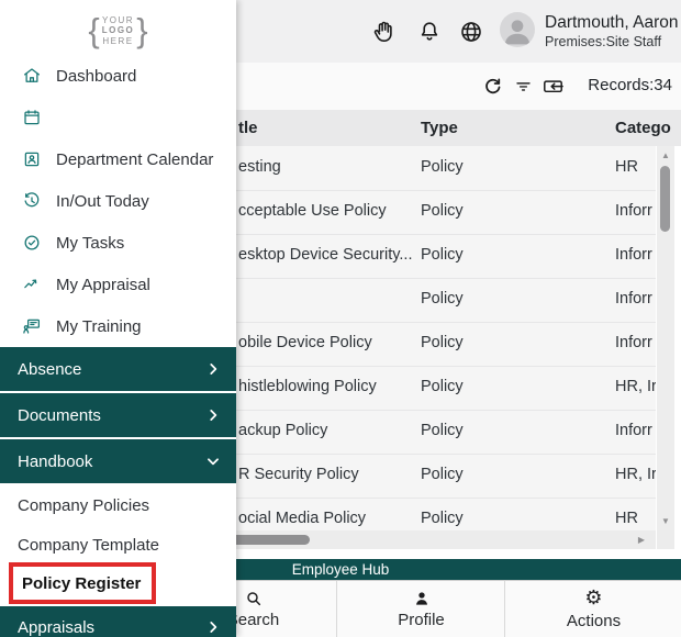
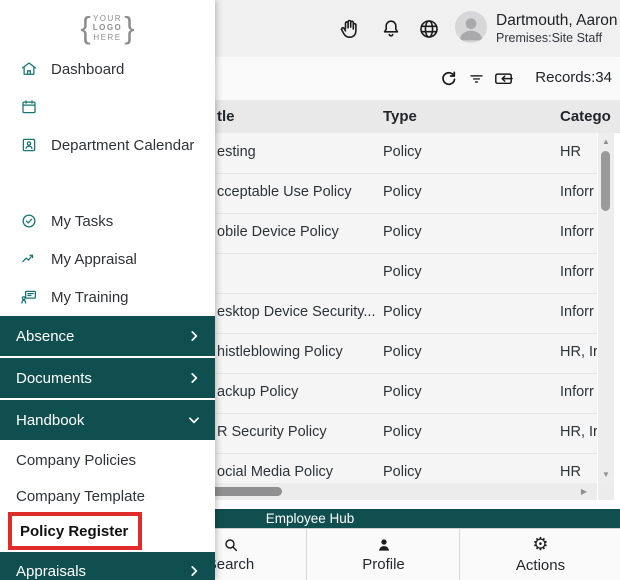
  Dartmouth, Aaron
  Premises:Site Staff
  Records:34
  tle
  Type
  Catego
  esting
  Policy
  HR
  cceptable Use Policy
  Policy
  Inforr
- esktop Device Security...
+ obile Device Policy
  Policy
  Inforr
  Policy
  Inforr
- obile Device Policy
+ esktop Device Security...
  Policy
  Inforr
  histleblowing Policy
  Policy
  HR, Ir
  ackup Policy
  Policy
  Inforr
  R Security Policy
  Policy
  HR, Ir
  ocial Media Policy
  Policy
  HR
  ▲
  ▼
  ▶
  Employee Hub
  earch
  Profile
  ⚙
  Actions
  {
  YOUR
  LOGO
  HERE
  }
  Dashboard
  Department Calendar
- In/Out Today
  My Tasks
  My Appraisal
  My Training
  Absence
  Documents
  Handbook
  Company Policies
  Company Template
  Policy Register
  Appraisals
